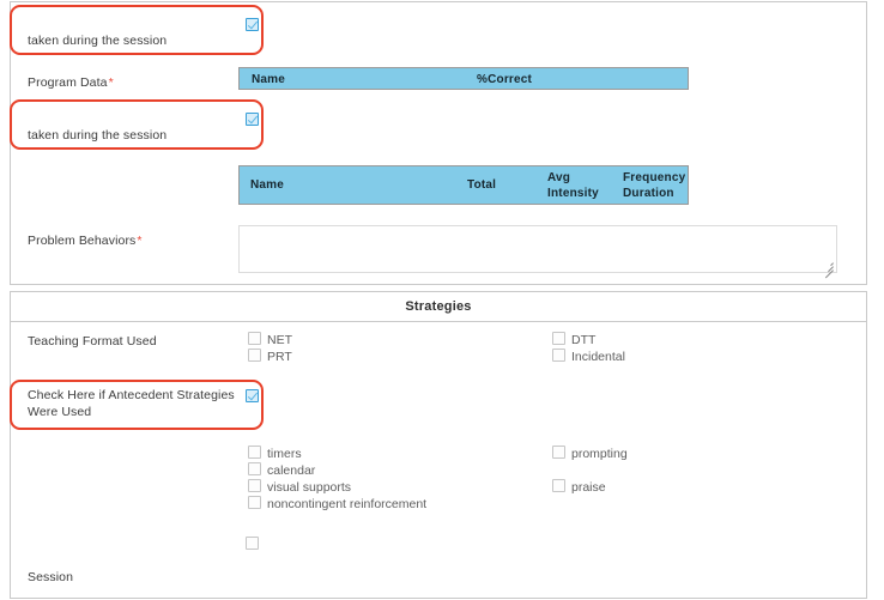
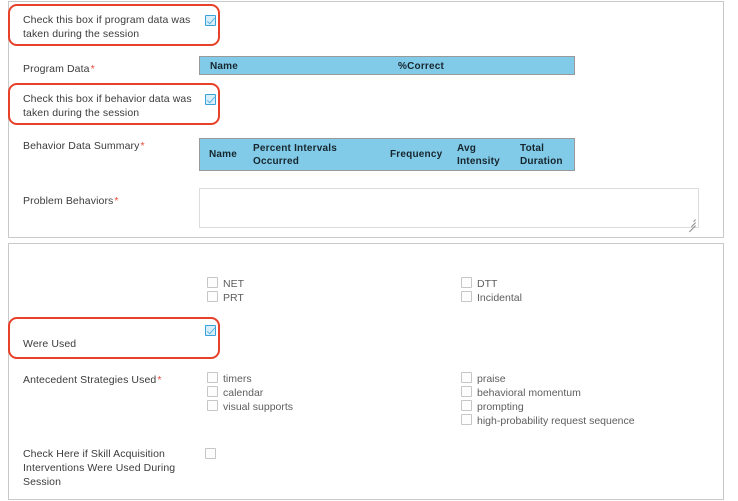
+ Check this box if program data was
  taken during the session
  Program Data*
  Name
  %Correct
+ Check this box if behavior data was
  taken during the session
+ Behavior Data Summary*
  Name
+ Percent Intervals
+ Occurred
- Total
+ Frequency
  Avg
  Intensity
- Frequency
+ Total
  Duration
  Problem Behaviors*
- Strategies
- Teaching Format Used
  NET
  PRT
  DTT
  Incidental
- Check Here if Antecedent Strategies
  Were Used
+ Antecedent Strategies Used*
  timers
  calendar
  visual supports
- noncontingent reinforcement
- prompting
+ praise
+ behavioral momentum
- praise
+ prompting
+ high-probability request sequence
+ Check Here if Skill Acquisition
+ Interventions Were Used During
  Session
